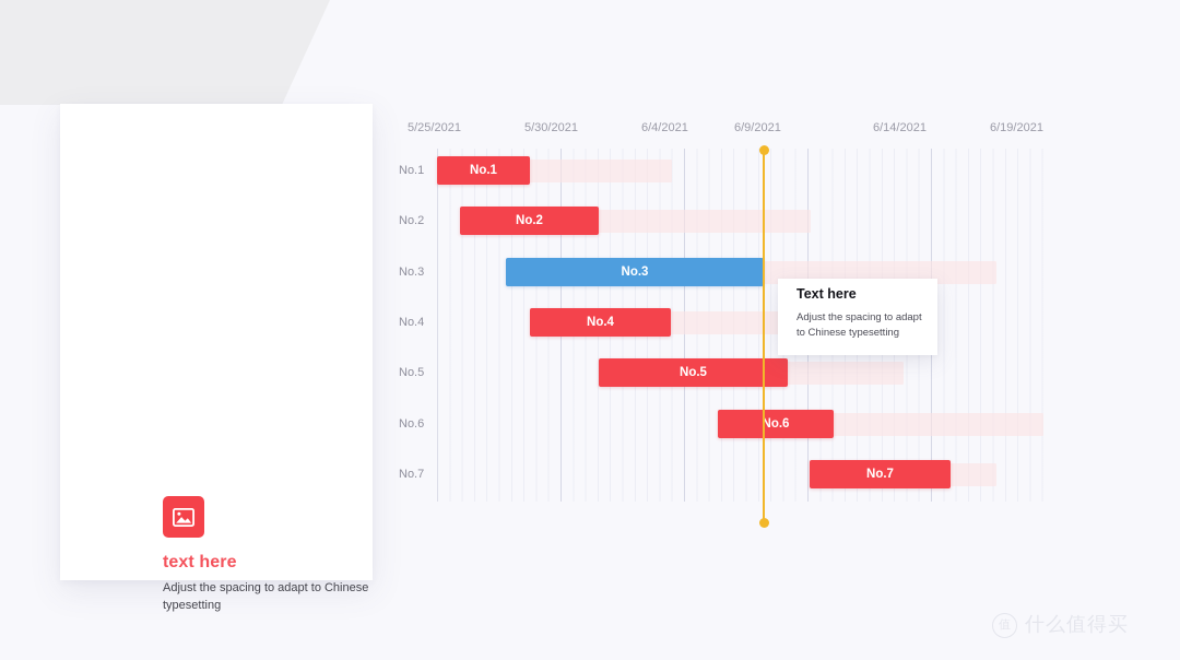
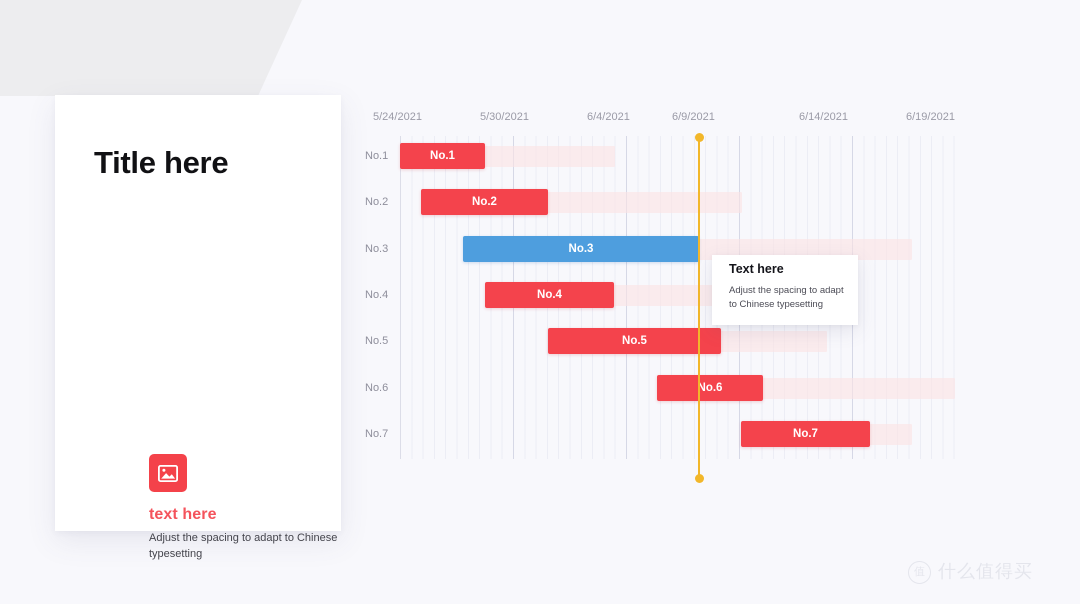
+ Title here
  text here
  Adjust the spacing to adapt to Chinese typesetting
- 5/25/2021
+ 5/24/2021
  5/30/2021
  6/4/2021
  6/9/2021
  6/14/2021
  6/19/2021
  No.1
  No.1
  No.2
  No.2
  No.3
  No.3
  No.4
  No.4
  No.5
  No.5
  No.6
  No.6
  No.7
  No.7
  Text here
  Adjust the spacing to adapt to Chinese typesetting
